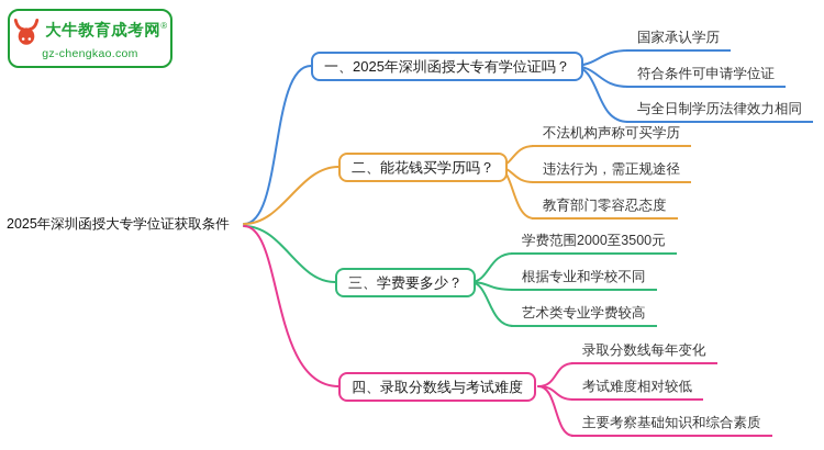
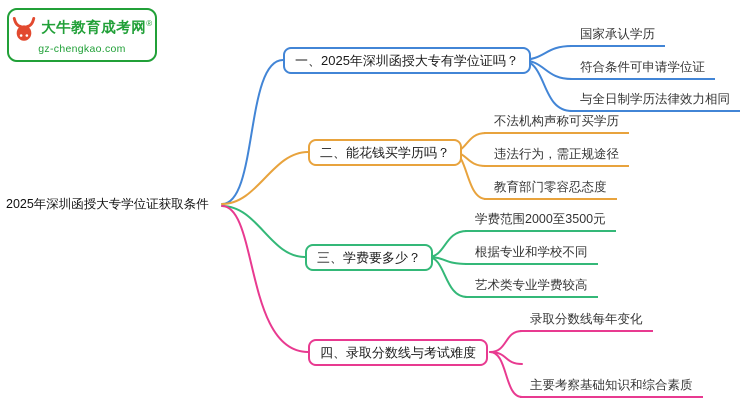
  大牛教育成考网®
  gz-chengkao.com
  2025年深圳函授大专学位证获取条件
  一、2025年深圳函授大专有学位证吗？
  二、能花钱买学历吗？
  三、学费要多少？
  四、录取分数线与考试难度
  国家承认学历
  符合条件可申请学位证
  与全日制学历法律效力相同
  不法机构声称可买学历
  违法行为，需正规途径
  教育部门零容忍态度
  学费范围2000至3500元
  根据专业和学校不同
  艺术类专业学费较高
  录取分数线每年变化
- 考试难度相对较低
  主要考察基础知识和综合素质
